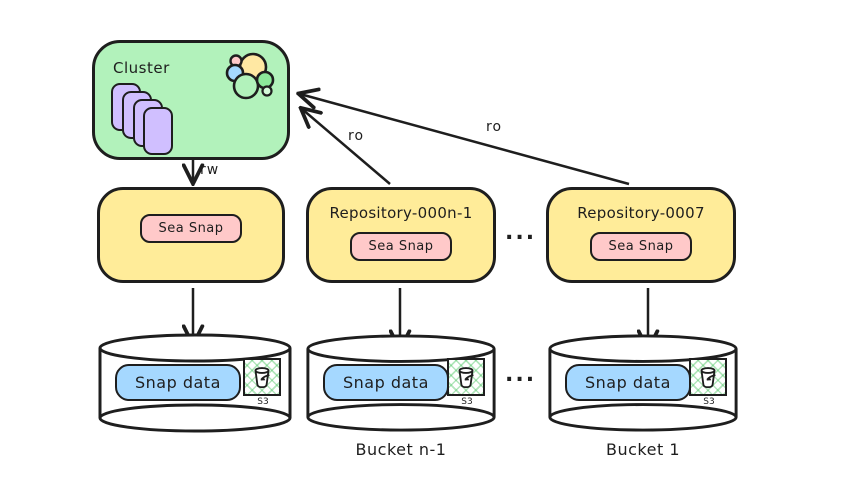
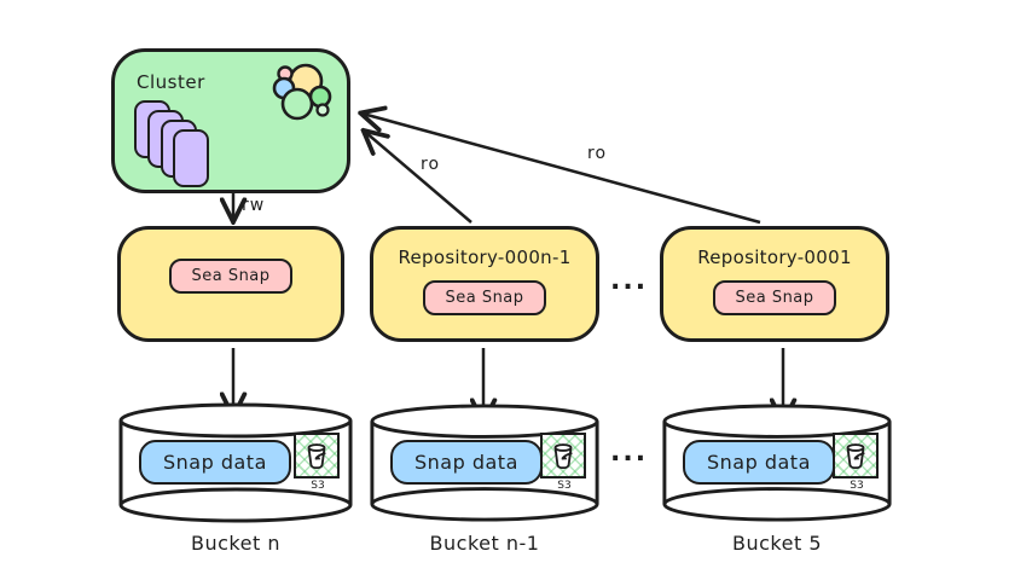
  Cluster
  rw
  ro
  ro
  Sea Snap
  Repository-000n-1
  Sea Snap
- Repository-0007
+ Repository-0001
  Sea Snap
  ...
  Snap data
  S3
  Snap data
  S3
  Snap data
  S3
  ...
+ Bucket n
  Bucket n-1
- Bucket 1
+ Bucket 5
